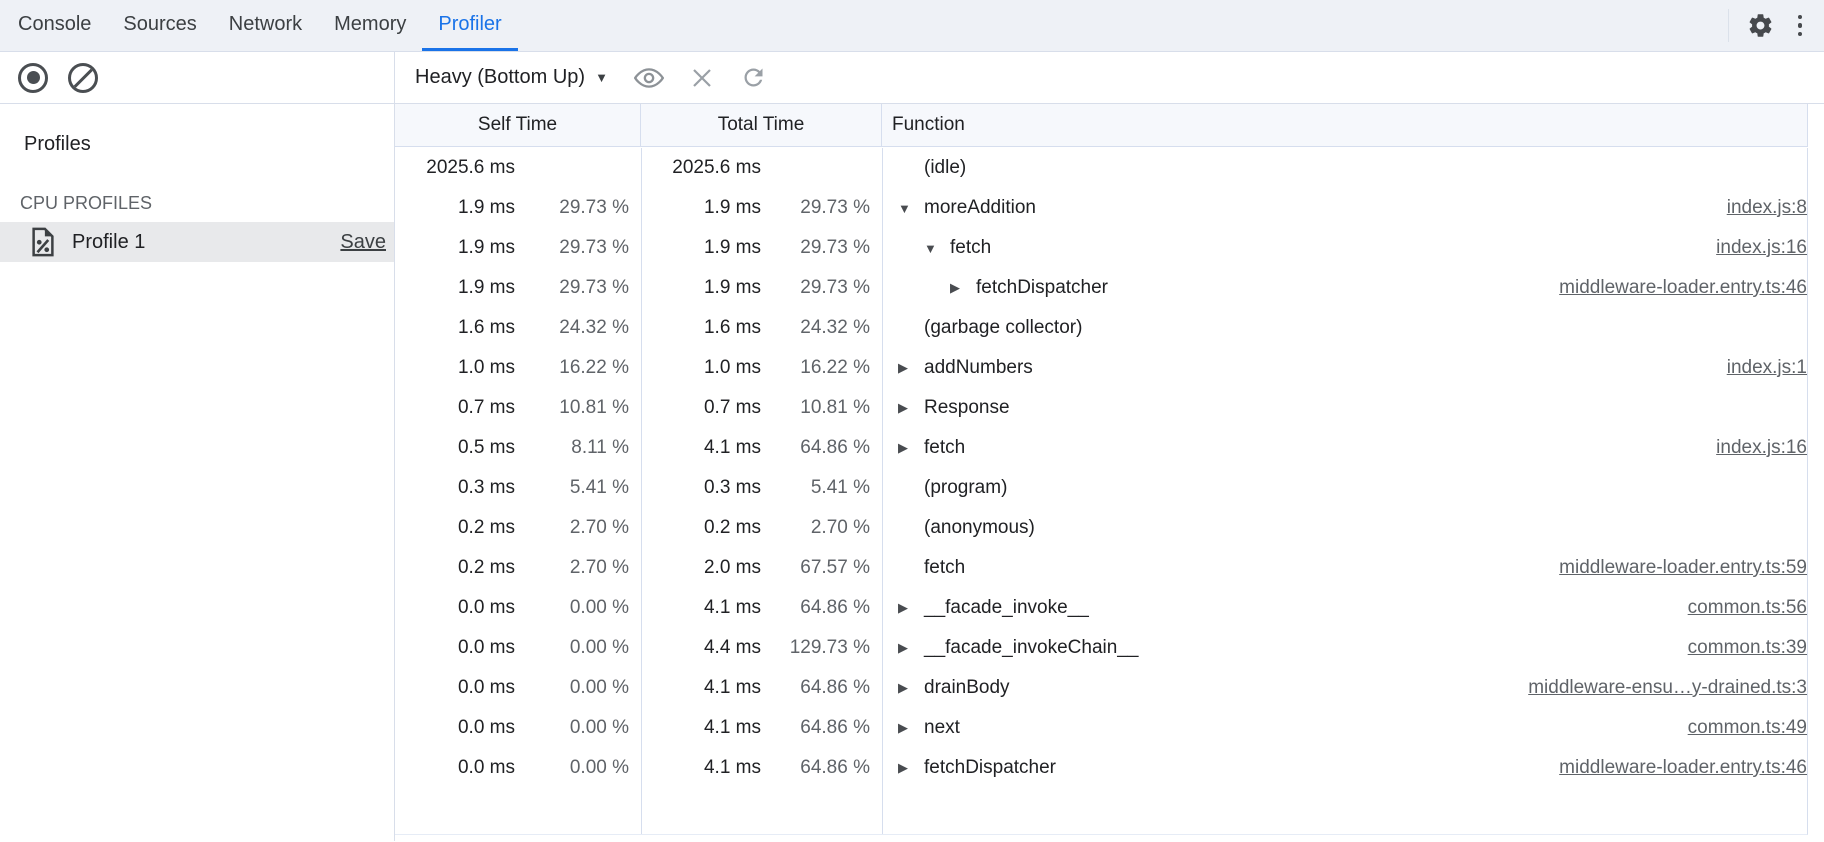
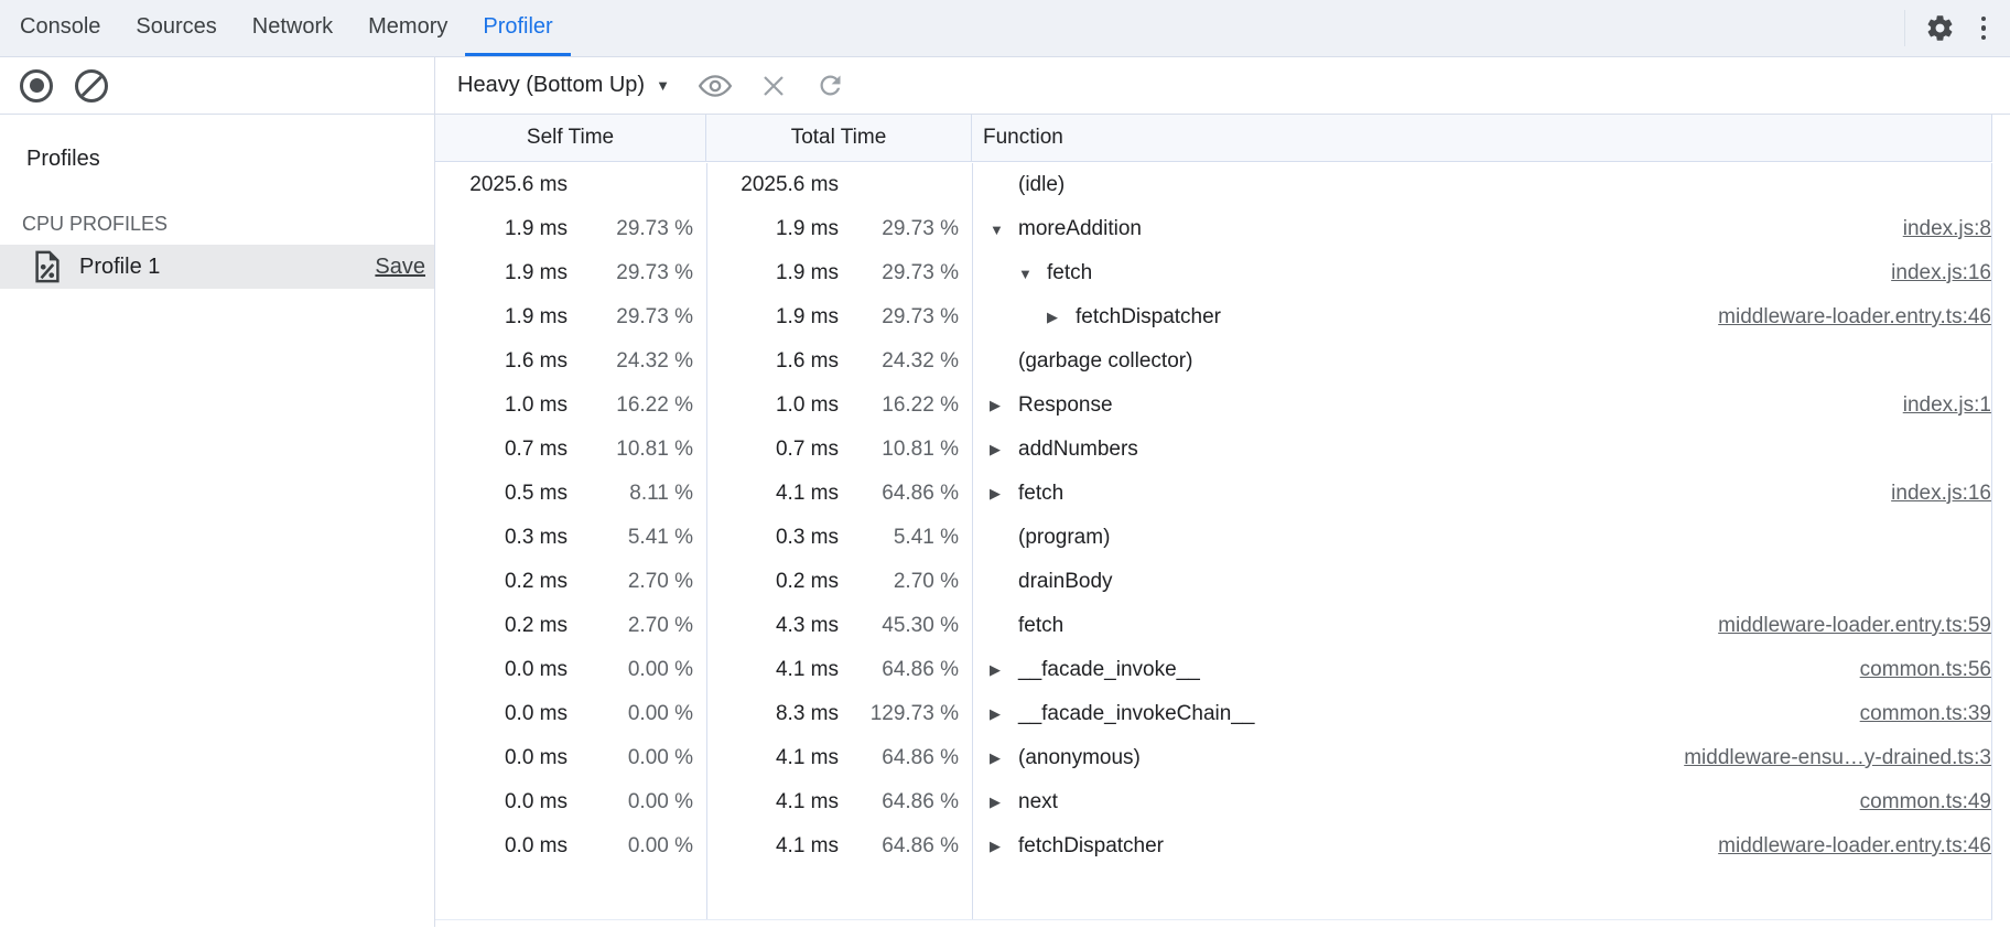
  Console
  Sources
  Network
  Memory
  Profiler
  Heavy (Bottom Up)
  ▼
  Profiles
  CPU PROFILES
  Profile 1
  Save
  Self Time
  Total Time
  Function
  2025.6 ms
  2025.6 ms
  (idle)
  1.9 ms
  29.73 %
  1.9 ms
  29.73 %
  ▼
  moreAddition
  index.js:8
  1.9 ms
  29.73 %
  1.9 ms
  29.73 %
  ▼
  fetch
  index.js:16
  1.9 ms
  29.73 %
  1.9 ms
  29.73 %
  ▶
  fetchDispatcher
  middleware-loader.entry.ts:46
  1.6 ms
  24.32 %
  1.6 ms
  24.32 %
  (garbage collector)
  1.0 ms
  16.22 %
  1.0 ms
  16.22 %
  ▶
- addNumbers
+ Response
  index.js:1
  0.7 ms
  10.81 %
  0.7 ms
  10.81 %
  ▶
- Response
+ addNumbers
  0.5 ms
  8.11 %
  4.1 ms
  64.86 %
  ▶
  fetch
  index.js:16
  0.3 ms
  5.41 %
  0.3 ms
  5.41 %
  (program)
  0.2 ms
  2.70 %
  0.2 ms
  2.70 %
- (anonymous)
+ drainBody
  0.2 ms
  2.70 %
- 2.0 ms
+ 4.3 ms
- 67.57 %
+ 45.30 %
  fetch
  middleware-loader.entry.ts:59
  0.0 ms
  0.00 %
  4.1 ms
  64.86 %
  ▶
  __facade_invoke__
  common.ts:56
  0.0 ms
  0.00 %
- 4.4 ms
+ 8.3 ms
  129.73 %
  ▶
  __facade_invokeChain__
  common.ts:39
  0.0 ms
  0.00 %
  4.1 ms
  64.86 %
  ▶
- drainBody
+ (anonymous)
  middleware-ensu…y-drained.ts:3
  0.0 ms
  0.00 %
  4.1 ms
  64.86 %
  ▶
  next
  common.ts:49
  0.0 ms
  0.00 %
  4.1 ms
  64.86 %
  ▶
  fetchDispatcher
  middleware-loader.entry.ts:46
